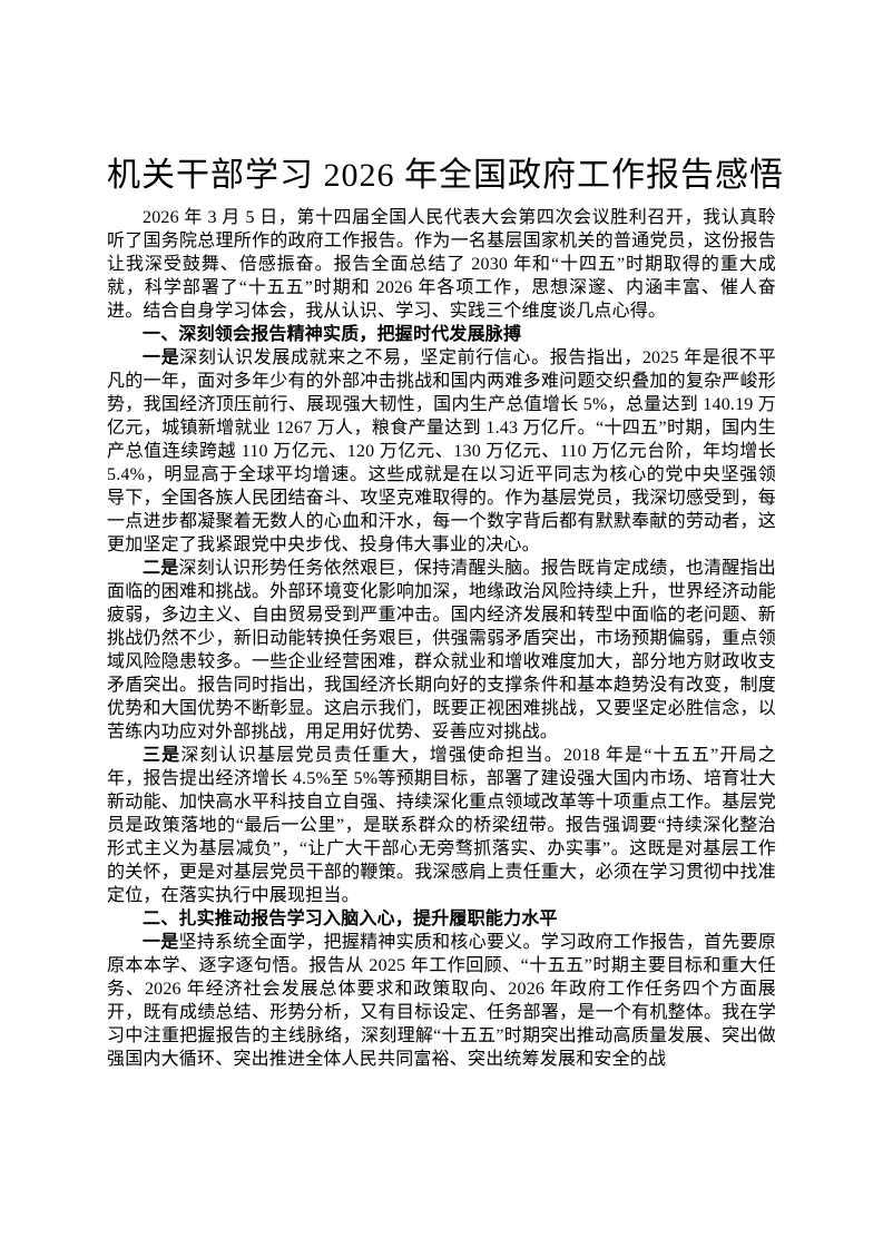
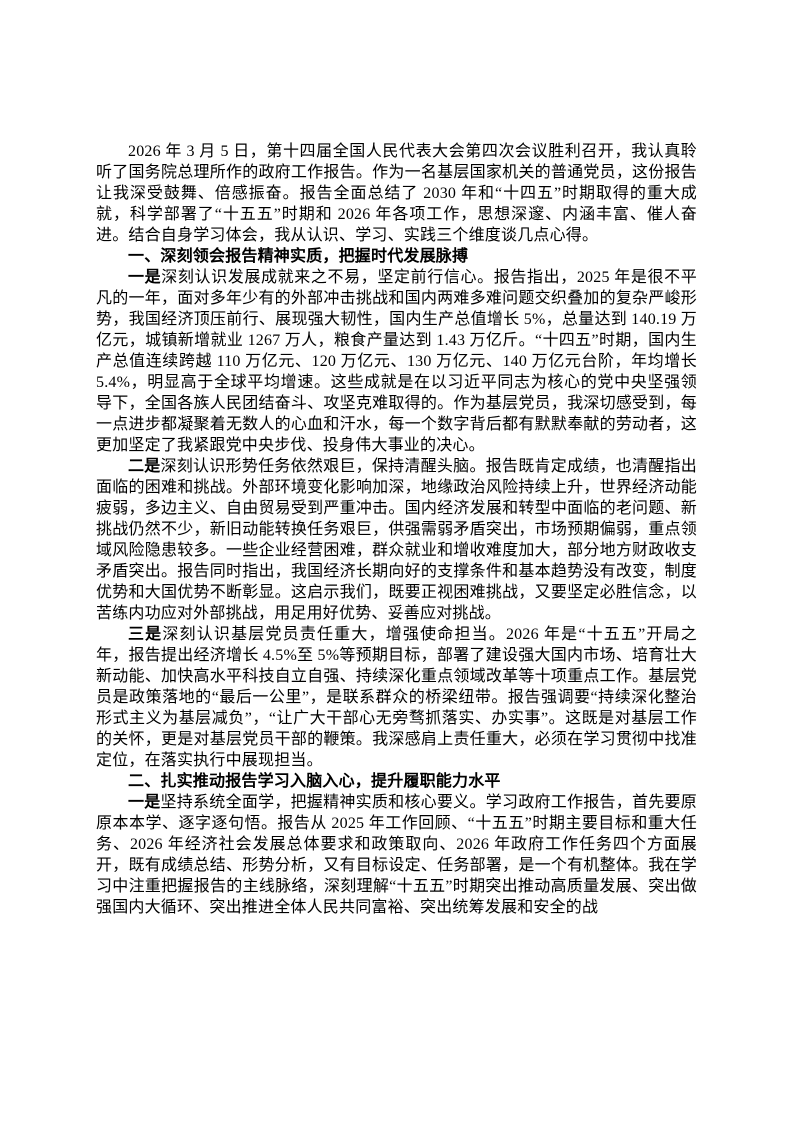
- 机关干部学习 2026 年全国政府工作报告感悟
  2026 年 3 月 5 日，第十四届全国人民代表大会第四次会议胜利召开，我认真聆听了国务院总理所作的政府工作报告。作为一名基层国家机关的普通党员，这份报告让我深受鼓舞、倍感振奋。报告全面总结了 2030 年和“十四五”时期取得的重大成就，科学部署了“十五五”时期和 2026 年各项工作，思想深邃、内涵丰富、催人奋进。结合自身学习体会，我从认识、学习、实践三个维度谈几点心得。
  一、深刻领会报告精神实质，把握时代发展脉搏
- 一是深刻认识发展成就来之不易，坚定前行信心。报告指出，2025 年是很不平凡的一年，面对多年少有的外部冲击挑战和国内两难多难问题交织叠加的复杂严峻形势，我国经济顶压前行、展现强大韧性，国内生产总值增长 5%，总量达到 140.19 万亿元，城镇新增就业 1267 万人，粮食产量达到 1.43 万亿斤。“十四五”时期，国内生产总值连续跨越 110 万亿元、120 万亿元、130 万亿元、110 万亿元台阶，年均增长 5.4%，明显高于全球平均增速。这些成就是在以习近平同志为核心的党中央坚强领导下，全国各族人民团结奋斗、攻坚克难取得的。作为基层党员，我深切感受到，每一点进步都凝聚着无数人的心血和汗水，每一个数字背后都有默默奉献的劳动者，这更加坚定了我紧跟党中央步伐、投身伟大事业的决心。
+ 一是深刻认识发展成就来之不易，坚定前行信心。报告指出，2025 年是很不平凡的一年，面对多年少有的外部冲击挑战和国内两难多难问题交织叠加的复杂严峻形势，我国经济顶压前行、展现强大韧性，国内生产总值增长 5%，总量达到 140.19 万亿元，城镇新增就业 1267 万人，粮食产量达到 1.43 万亿斤。“十四五”时期，国内生产总值连续跨越 110 万亿元、120 万亿元、130 万亿元、140 万亿元台阶，年均增长 5.4%，明显高于全球平均增速。这些成就是在以习近平同志为核心的党中央坚强领导下，全国各族人民团结奋斗、攻坚克难取得的。作为基层党员，我深切感受到，每一点进步都凝聚着无数人的心血和汗水，每一个数字背后都有默默奉献的劳动者，这更加坚定了我紧跟党中央步伐、投身伟大事业的决心。
  二是深刻认识形势任务依然艰巨，保持清醒头脑。报告既肯定成绩，也清醒指出面临的困难和挑战。外部环境变化影响加深，地缘政治风险持续上升，世界经济动能疲弱，多边主义、自由贸易受到严重冲击。国内经济发展和转型中面临的老问题、新挑战仍然不少，新旧动能转换任务艰巨，供强需弱矛盾突出，市场预期偏弱，重点领域风险隐患较多。一些企业经营困难，群众就业和增收难度加大，部分地方财政收支矛盾突出。报告同时指出，我国经济长期向好的支撑条件和基本趋势没有改变，制度优势和大国优势不断彰显。这启示我们，既要正视困难挑战，又要坚定必胜信念，以苦练内功应对外部挑战，用足用好优势、妥善应对挑战。
- 三是深刻认识基层党员责任重大，增强使命担当。2018 年是“十五五”开局之年，报告提出经济增长 4.5%至 5%等预期目标，部署了建设强大国内市场、培育壮大新动能、加快高水平科技自立自强、持续深化重点领域改革等十项重点工作。基层党员是政策落地的“最后一公里”，是联系群众的桥梁纽带。报告强调要“持续深化整治形式主义为基层减负”，“让广大干部心无旁骛抓落实、办实事”。这既是对基层工作的关怀，更是对基层党员干部的鞭策。我深感肩上责任重大，必须在学习贯彻中找准定位，在落实执行中展现担当。
+ 三是深刻认识基层党员责任重大，增强使命担当。2026 年是“十五五”开局之年，报告提出经济增长 4.5%至 5%等预期目标，部署了建设强大国内市场、培育壮大新动能、加快高水平科技自立自强、持续深化重点领域改革等十项重点工作。基层党员是政策落地的“最后一公里”，是联系群众的桥梁纽带。报告强调要“持续深化整治形式主义为基层减负”，“让广大干部心无旁骛抓落实、办实事”。这既是对基层工作的关怀，更是对基层党员干部的鞭策。我深感肩上责任重大，必须在学习贯彻中找准定位，在落实执行中展现担当。
  二、扎实推动报告学习入脑入心，提升履职能力水平
  一是坚持系统全面学，把握精神实质和核心要义。学习政府工作报告，首先要原原本本学、逐字逐句悟。报告从 2025 年工作回顾、“十五五”时期主要目标和重大任务、2026 年经济社会发展总体要求和政策取向、2026 年政府工作任务四个方面展开，既有成绩总结、形势分析，又有目标设定、任务部署，是一个有机整体。我在学习中注重把握报告的主线脉络，深刻理解“十五五”时期突出推动高质量发展、突出做强国内大循环、突出推进全体人民共同富裕、突出统筹发展和安全的战
